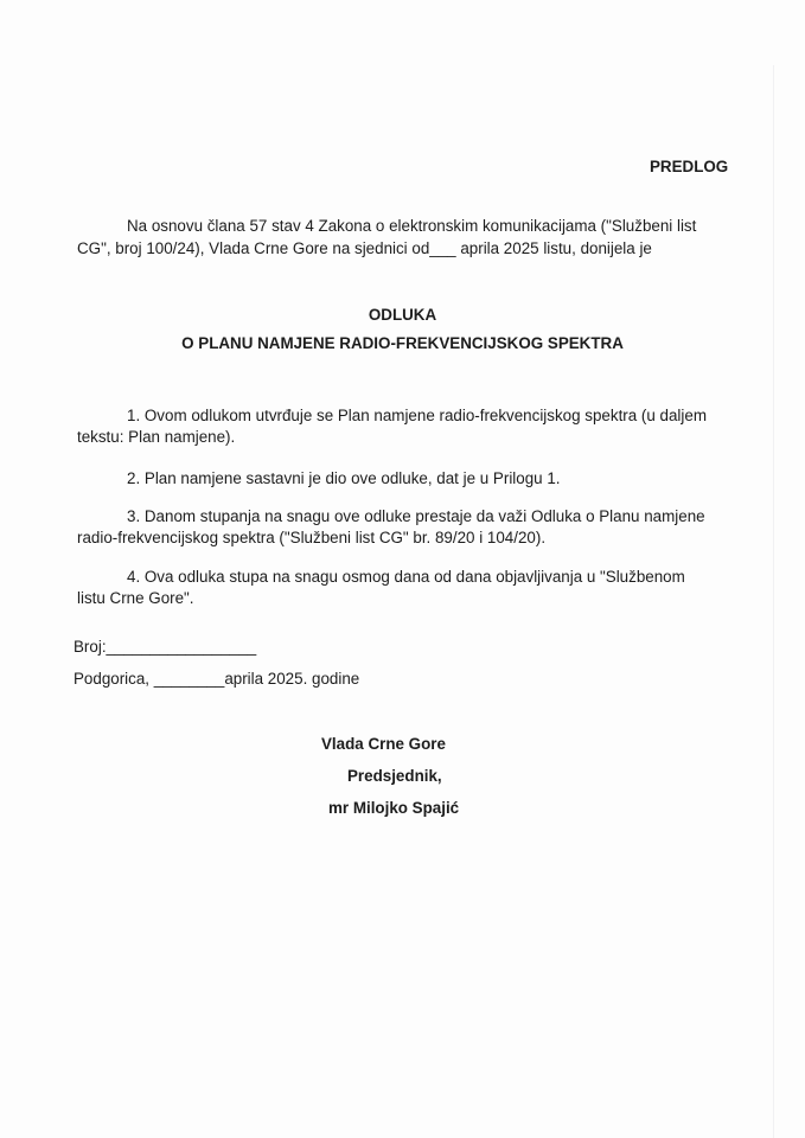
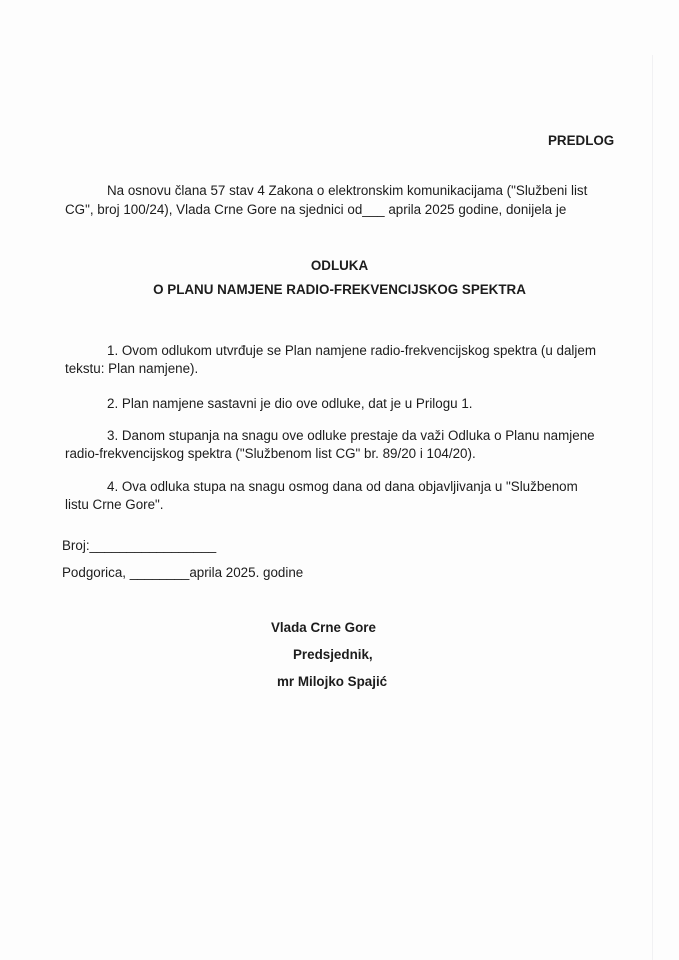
  PREDLOG
  Na osnovu člana 57 stav 4 Zakona o elektronskim komunikacijama ("Službeni list
- CG", broj 100/24), Vlada Crne Gore na sjednici od___ aprila 2025 listu, donijela je
+ CG", broj 100/24), Vlada Crne Gore na sjednici od___ aprila 2025 godine, donijela je
  ODLUKA
  O PLANU NAMJENE RADIO-FREKVENCIJSKOG SPEKTRA
  1. Ovom odlukom utvrđuje se Plan namjene radio-frekvencijskog spektra (u daljem
  tekstu: Plan namjene).
  2. Plan namjene sastavni je dio ove odluke, dat je u Prilogu 1.
  3. Danom stupanja na snagu ove odluke prestaje da važi Odluka o Planu namjene
- radio-frekvencijskog spektra ("Službeni list CG" br. 89/20 i 104/20).
+ radio-frekvencijskog spektra ("Službenom list CG" br. 89/20 i 104/20).
  4. Ova odluka stupa na snagu osmog dana od dana objavljivanja u "Službenom
  listu Crne Gore".
  Broj:_________________
  Podgorica, ________aprila 2025. godine
  Vlada Crne Gore
  Predsjednik,
  mr Milojko Spajić
